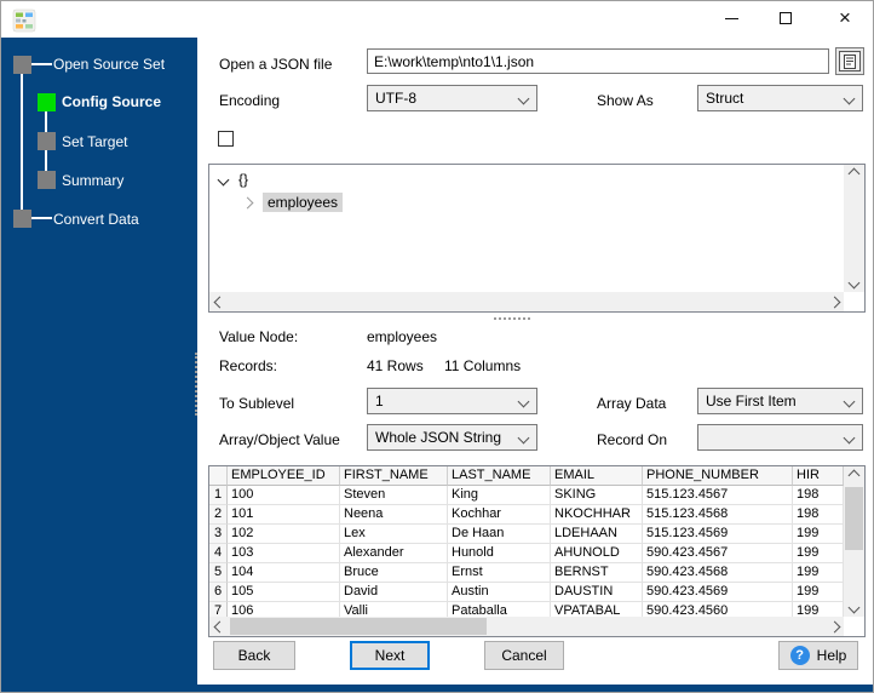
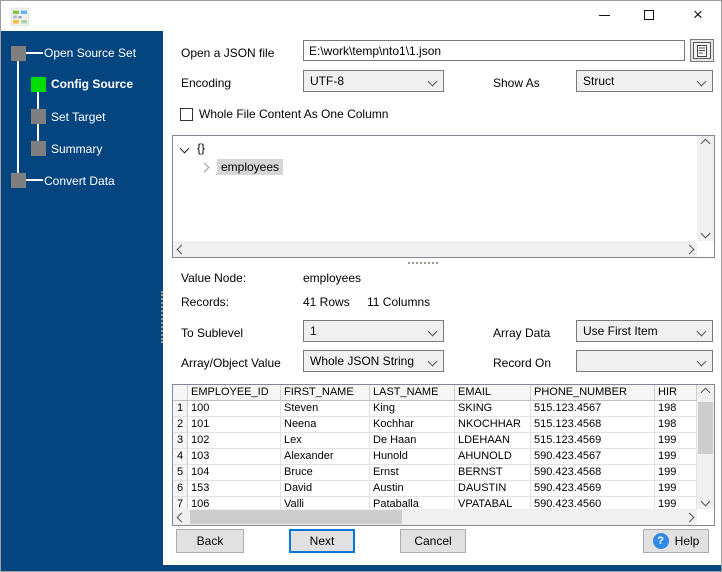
  ×
  Open Source Set
  Config Source
  Set Target
  Summary
  Convert Data
  Open a JSON file
  E:\work\temp\nto1\1.json
  Encoding
  UTF-8
  Show As
  Struct
+ Whole File Content As One Column
  {}
  employees
  Value Node:
  employees
  Records:
  41 Rows
  11 Columns
  To Sublevel
  1
  Array Data
  Use First Item
  Array/Object Value
  Whole JSON String
  Record On
  EMPLOYEE_ID
  FIRST_NAME
  LAST_NAME
  EMAIL
  PHONE_NUMBER
  HIR
  1
  100
  Steven
  King
  SKING
  515.123.4567
  198
  2
  101
  Neena
  Kochhar
  NKOCHHAR
  515.123.4568
  198
  3
  102
  Lex
  De Haan
  LDEHAAN
  515.123.4569
  199
  4
  103
  Alexander
  Hunold
  AHUNOLD
  590.423.4567
  199
  5
  104
  Bruce
  Ernst
  BERNST
  590.423.4568
  199
  6
- 105
+ 153
  David
  Austin
  DAUSTIN
  590.423.4569
  199
  7
  106
  Valli
  Pataballa
  VPATABAL
  590.423.4560
  199
  Back
  Next
  Cancel
  ?
  Help
